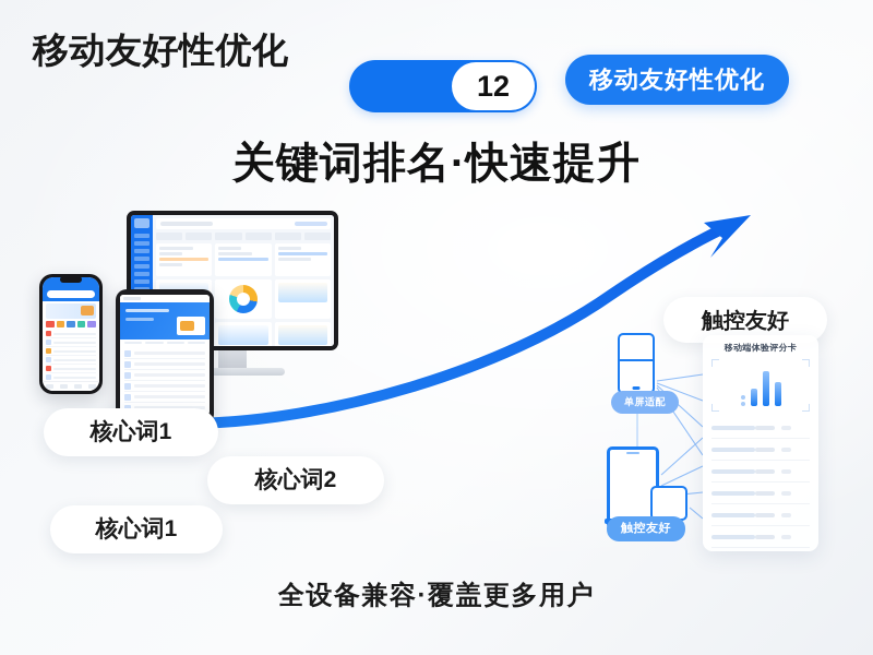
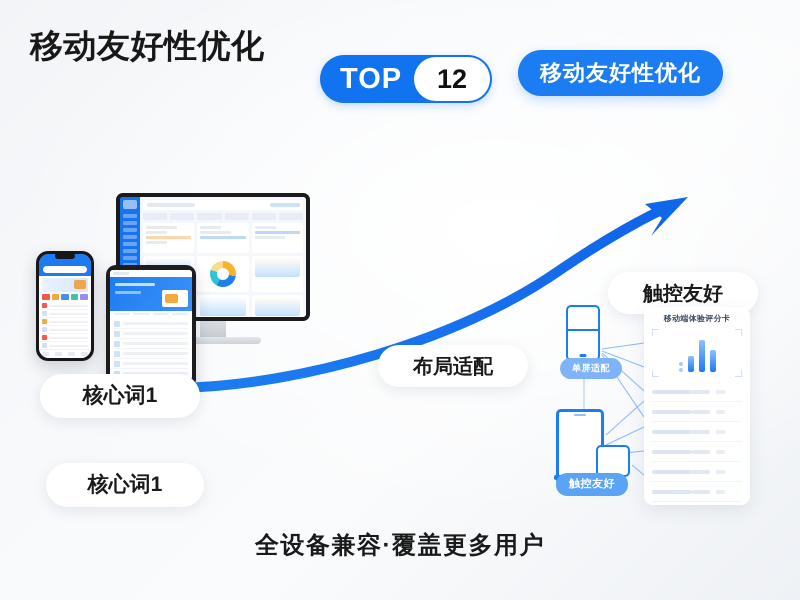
  移动友好性优化
+ TOP
  12
  移动友好性优化
- 关键词排名·快速提升
  核心词1
- 核心词2
  核心词1
+ 布局适配
  触控友好
  单屏适配
  触控友好
  移动端体验评分卡
  全设备兼容·覆盖更多用户
